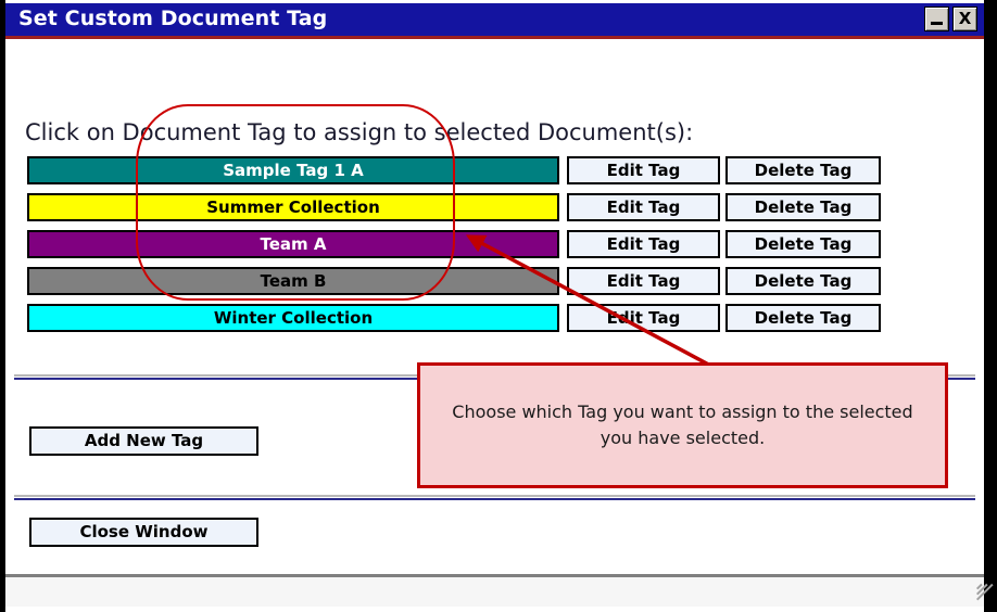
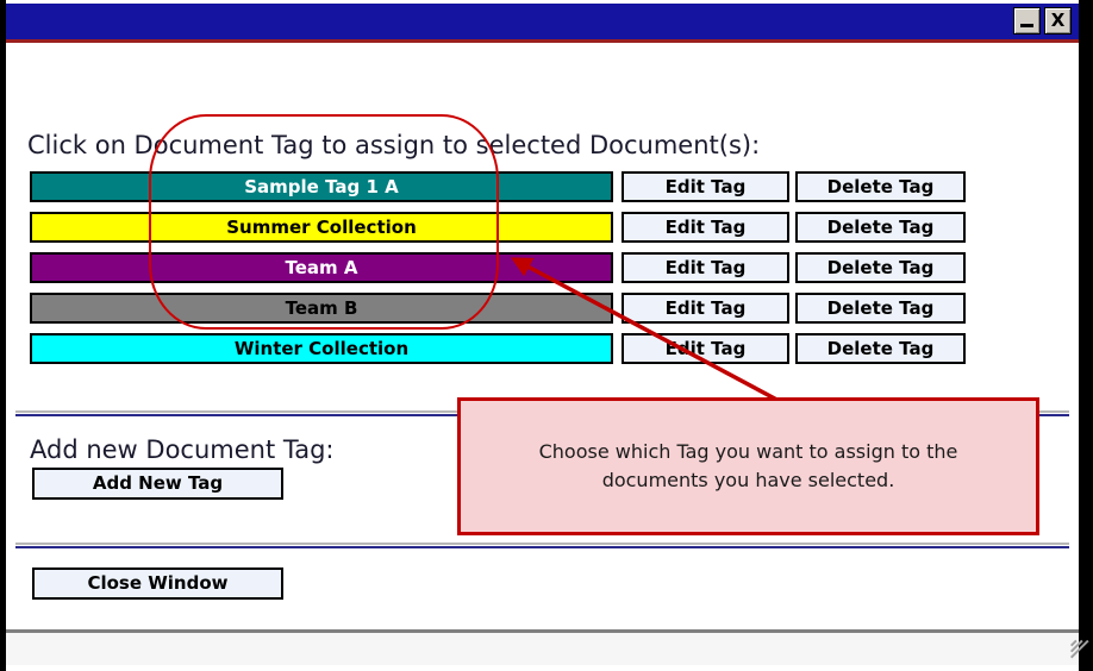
- Set Custom Document Tag
  X
  Click on Document Tag to assign to selected Document(s):
  Sample Tag 1 A
  Edit Tag
  Delete Tag
  Summer Collection
  Edit Tag
  Delete Tag
  Team A
  Edit Tag
  Delete Tag
  Team B
  Edit Tag
  Delete Tag
  Winter Collection
  Eit Tag
  Delete Tag
+ Add new Document Tag:
  Add New Tag
  Close Window
- Choose which Tag you want to assign to the selected you have selected.
+ Choose which Tag you want to assign to the documents you have selected.
